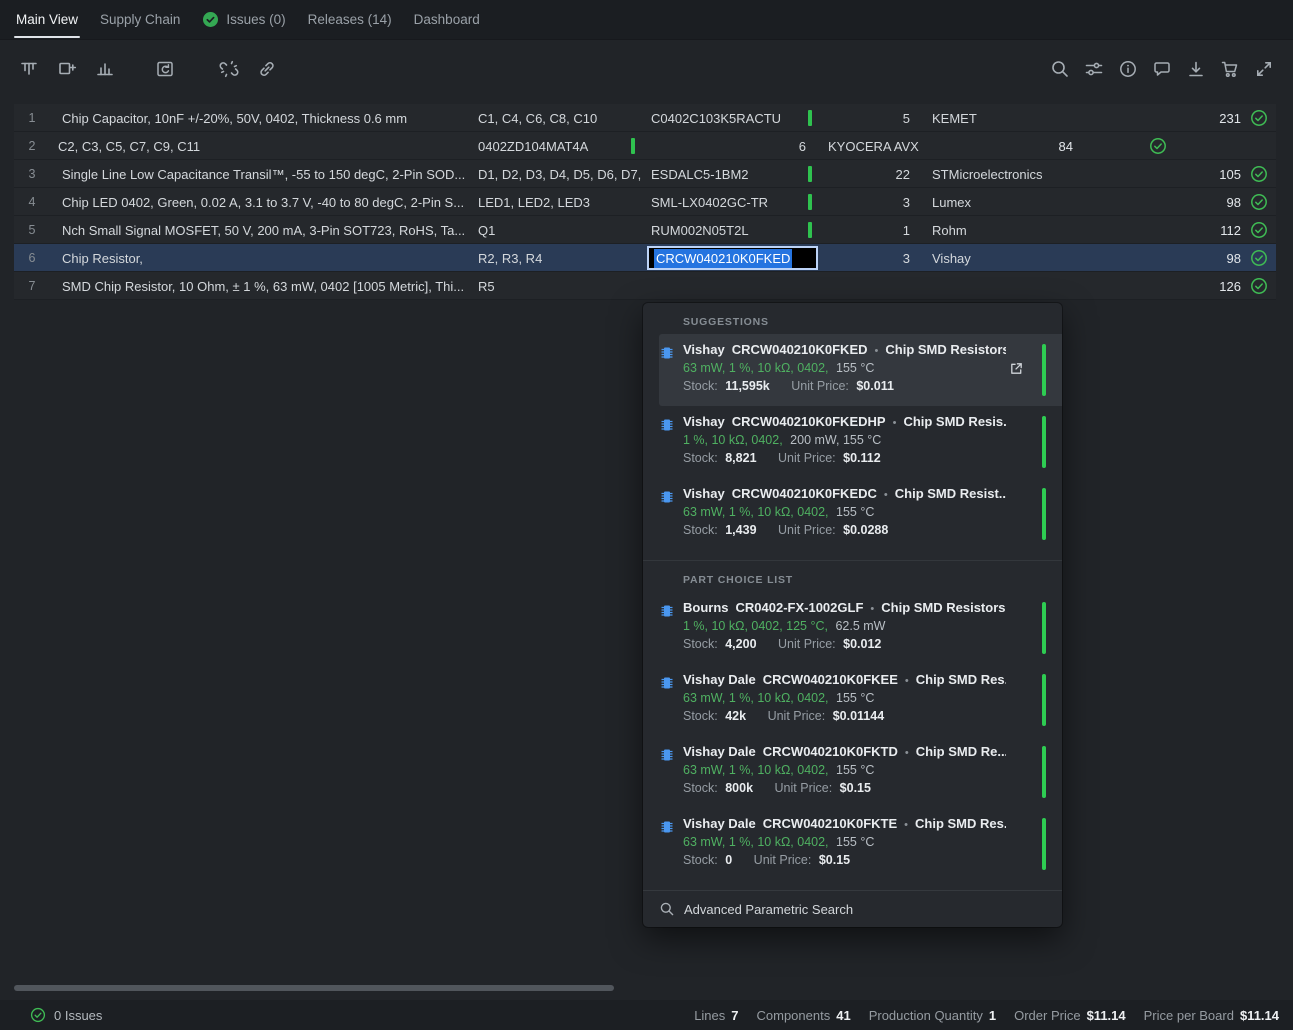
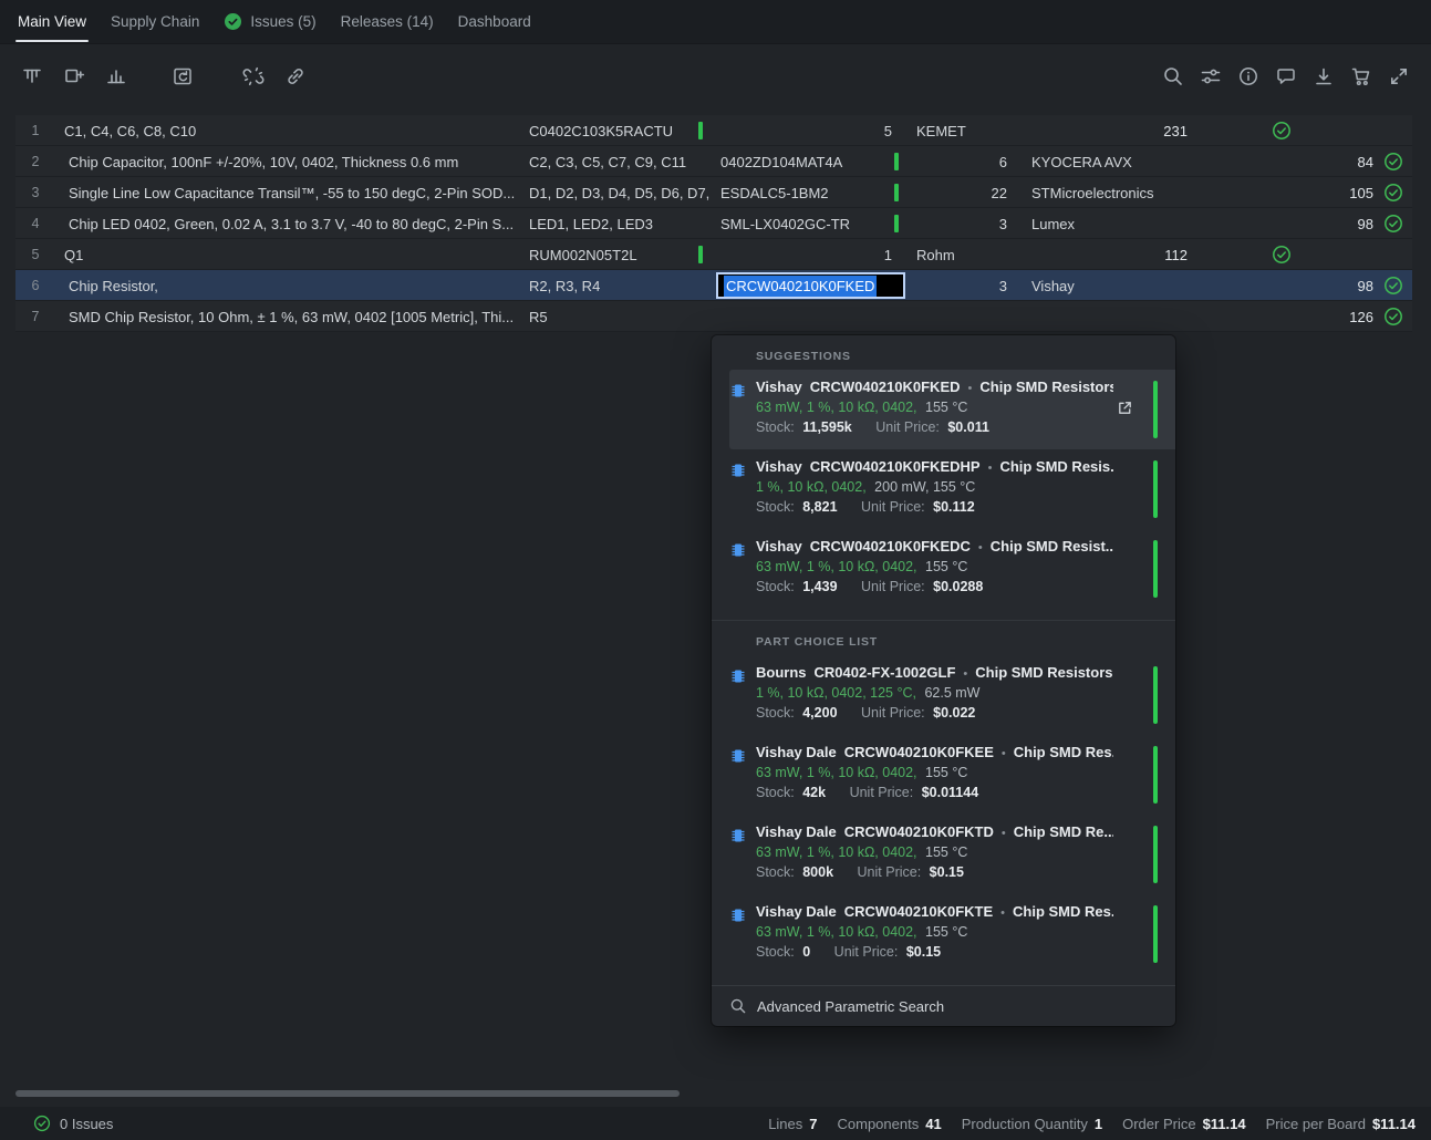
  Main View
  Supply Chain
- Issues (0)
+ Issues (5)
  Releases (14)
  Dashboard
  1
- Chip Capacitor, 10nF +/-20%, 50V, 0402, Thickness 0.6 mm
  C1, C4, C6, C8, C10
  C0402C103K5RACTU
  5
  KEMET
  231
  2
+ Chip Capacitor, 100nF +/-20%, 10V, 0402, Thickness 0.6 mm
  C2, C3, C5, C7, C9, C11
  0402ZD104MAT4A
  6
  KYOCERA AVX
  84
  3
  Single Line Low Capacitance Transil™, -55 to 150 degC, 2-Pin SOD...
  D1, D2, D3, D4, D5, D6, D7,
  ESDALC5-1BM2
  22
  STMicroelectronics
  105
  4
  Chip LED 0402, Green, 0.02 A, 3.1 to 3.7 V, -40 to 80 degC, 2-Pin S...
  LED1, LED2, LED3
  SML-LX0402GC-TR
  3
  Lumex
  98
  5
- Nch Small Signal MOSFET, 50 V, 200 mA, 3-Pin SOT723, RoHS, Ta...
  Q1
  RUM002N05T2L
  1
  Rohm
  112
  6
  Chip Resistor,
  R2, R3, R4
  CRCW040210K0FKED
  3
  Vishay
  98
  7
  SMD Chip Resistor, 10 Ohm, ± 1 %, 63 mW, 0402 [1005 Metric], Thi...
  R5
  126
  SUGGESTIONS
  Vishay
  CRCW040210K0FKED
  •
  Chip SMD Resistor
  63 mW, 1 %, 10 kΩ, 0402, 155 °C
  Stock: 11,595k Unit Price: $0.011
  Vishay
  CRCW040210K0FKEDHP
  •
  Chip SMD Resis.
  1 %, 10 kΩ, 0402, 200 mW, 155 °C
  Stock: 8,821 Unit Price: $0.112
  Vishay
  CRCW040210K0FKEDC
  •
  Chip SMD Resist..
  63 mW, 1 %, 10 kΩ, 0402, 155 °C
  Stock: 1,439 Unit Price: $0.0288
  PART CHOICE LIST
  Bourns
  CR0402-FX-1002GLF
  •
  Chip SMD Resistors
  1 %, 10 kΩ, 0402, 125 °C, 62.5 mW
- Stock: 4,200 Unit Price: $0.012
+ Stock: 4,200 Unit Price: $0.022
  Vishay Dale
  CRCW040210K0FKEE
  •
  Chip SMD Res
  63 mW, 1 %, 10 kΩ, 0402, 155 °C
  Stock: 42k Unit Price: $0.01144
  Vishay Dale
  CRCW040210K0FKTD
  •
  Chip SMD Re..
  63 mW, 1 %, 10 kΩ, 0402, 155 °C
  Stock: 800k Unit Price: $0.15
  Vishay Dale
  CRCW040210K0FKTE
  •
  Chip SMD Res.
  63 mW, 1 %, 10 kΩ, 0402, 155 °C
  Stock: 0 Unit Price: $0.15
  Advanced Parametric Search
  0 Issues
  Lines 7
  Components 41
  Production Quantity 1
  Order Price $11.14
  Price per Board $11.14
